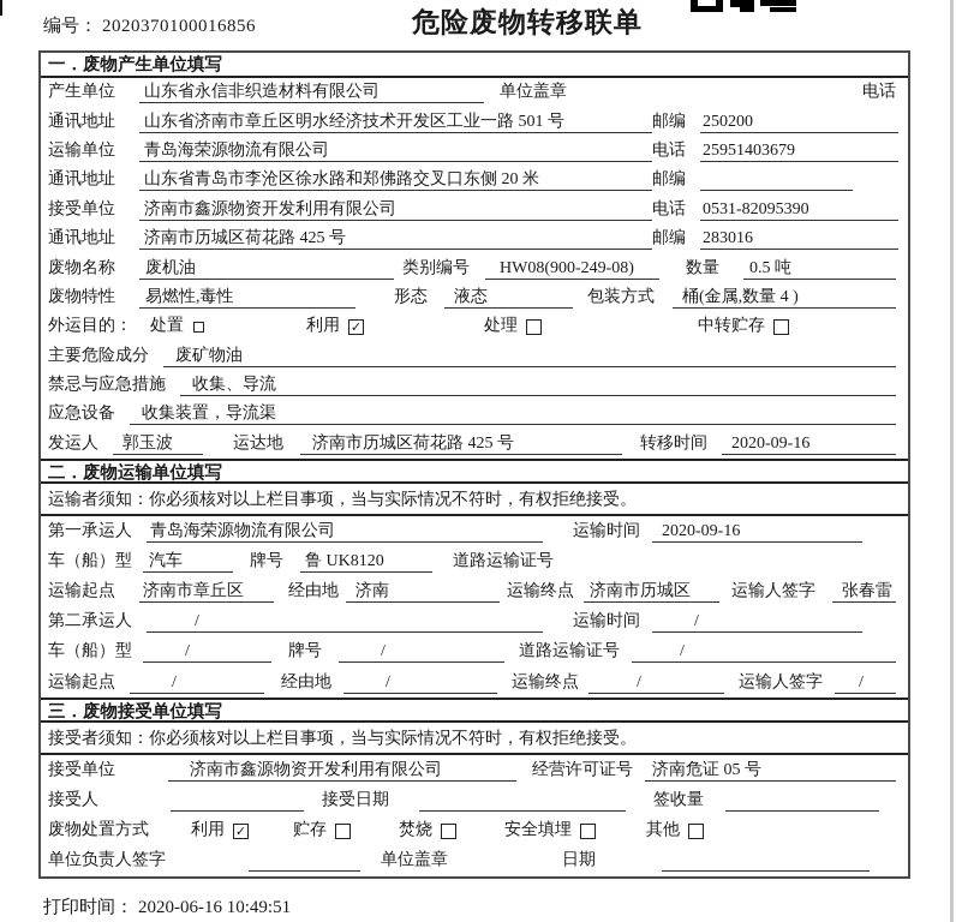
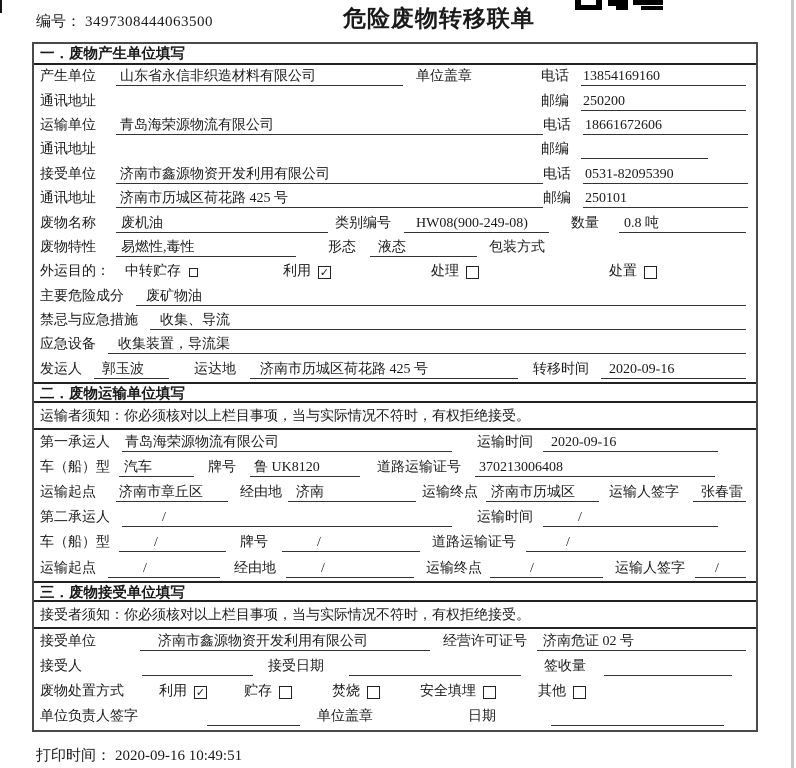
- 编号： 2020370100016856
+ 编号： 3497308444063500
  危险废物转移联单
  一．废物产生单位填写
  产生单位
  山东省永信非织造材料有限公司
  单位盖章
  电话
+ 13854169160
  通讯地址
- 山东省济南市章丘区明水经济技术开发区工业一路 501 号
  邮编
  250200
  运输单位
  青岛海荣源物流有限公司
  电话
- 25951403679
+ 18661672606
  通讯地址
- 山东省青岛市李沧区徐水路和郑佛路交叉口东侧 20 米
  邮编
  接受单位
  济南市鑫源物资开发利用有限公司
  电话
  0531-82095390
  通讯地址
  济南市历城区荷花路 425 号
  邮编
- 283016
+ 250101
  废物名称
  废机油
  类别编号
  HW08(900-249-08)
  数量
- 0.5 吨
+ 0.8 吨
  废物特性
  易燃性,毒性
  形态
  液态
  包装方式
- 桶(金属,数量 4 )
  外运目的：
- 处置
+ 中转贮存
  利用
  ✓
  处理
- 中转贮存
+ 处置
  主要危险成分
  废矿物油
  禁忌与应急措施
  收集、导流
  应急设备
  收集装置，导流渠
  发运人
  郭玉波
  运达地
  济南市历城区荷花路 425 号
  转移时间
  2020-09-16
  二．废物运输单位填写
  运输者须知：你必须核对以上栏目事项，当与实际情况不符时，有权拒绝接受。
  第一承运人
  青岛海荣源物流有限公司
  运输时间
  2020-09-16
  车（船）型
  汽车
  牌号
  鲁 UK8120
  道路运输证号
+ 370213006408
  运输起点
  济南市章丘区
  经由地
  济南
  运输终点
  济南市历城区
  运输人签字
  张春雷
  第二承运人
  /
  运输时间
  /
  车（船）型
  /
  牌号
  /
  道路运输证号
  /
  运输起点
  /
  经由地
  /
  运输终点
  /
  运输人签字
  /
  三．废物接受单位填写
  接受者须知：你必须核对以上栏目事项，当与实际情况不符时，有权拒绝接受。
  接受单位
  济南市鑫源物资开发利用有限公司
  经营许可证号
- 济南危证 05 号
+ 济南危证 02 号
  接受人
  接受日期
  签收量
  废物处置方式
  利用
  ✓
  贮存
  焚烧
  安全填埋
  其他
  单位负责人签字
  单位盖章
  日期
- 打印时间： 2020-06-16 10:49:51
+ 打印时间： 2020-09-16 10:49:51
